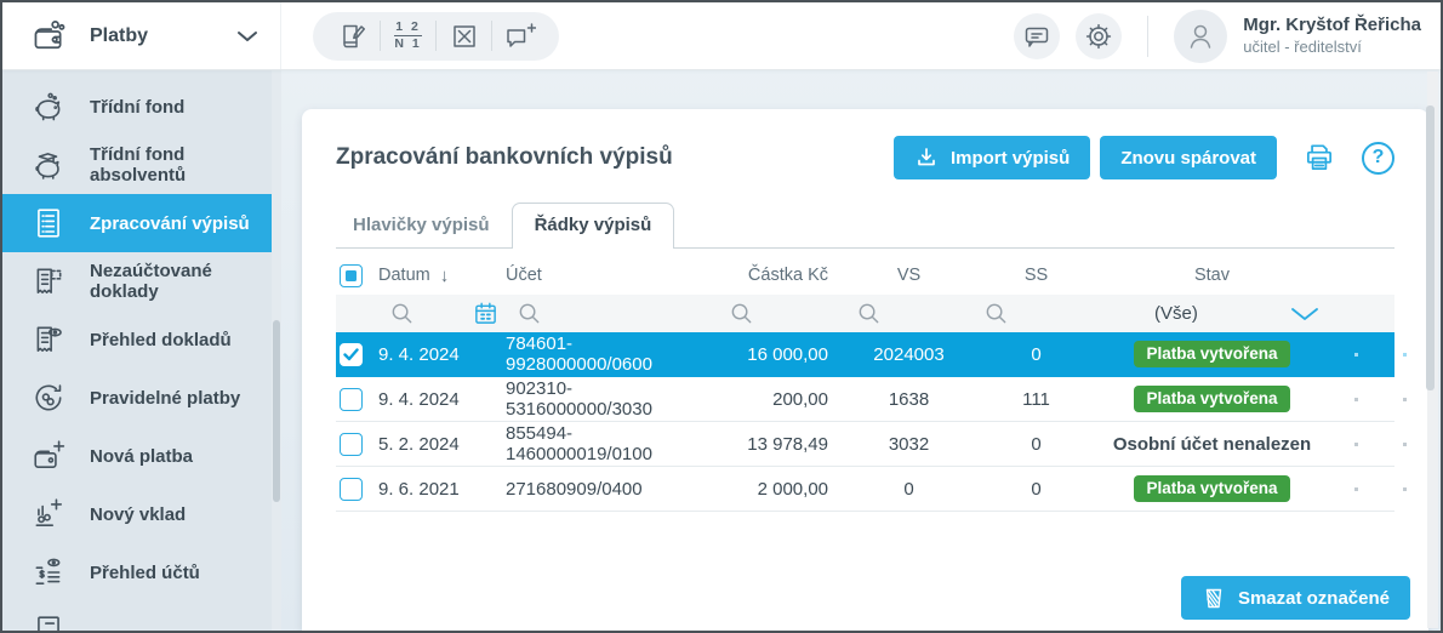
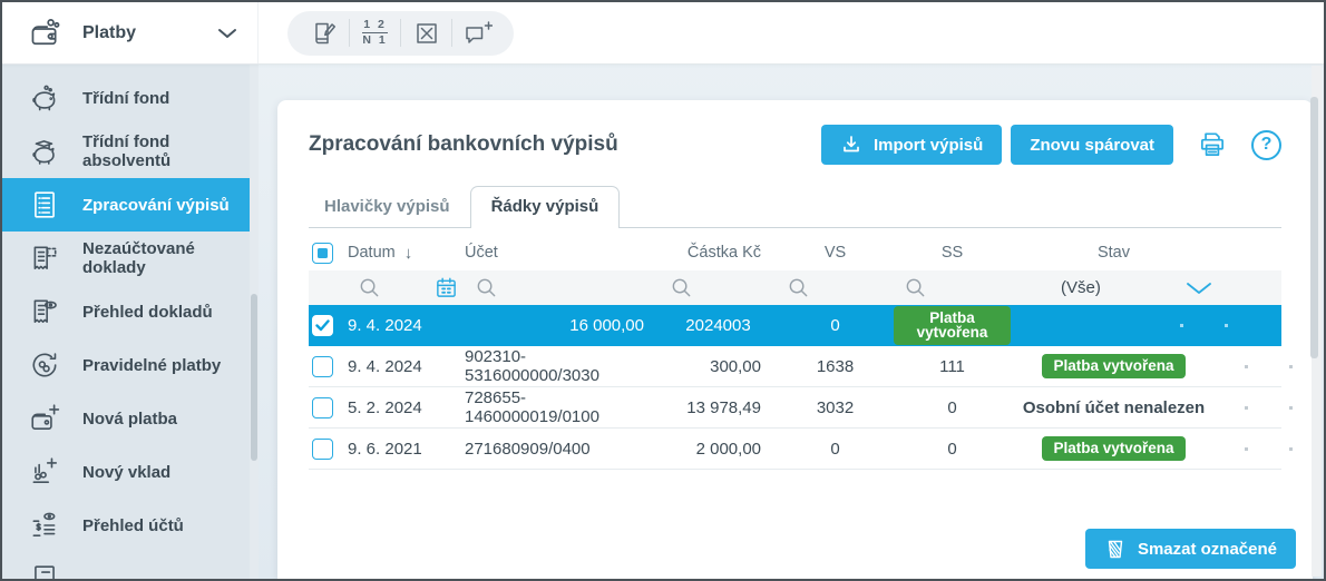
  Platby
  1 2
  N 1
- Mgr. Kryštof Řeřicha
- učitel - ředitelství
  Třídní fond
  Třídní fond absolventů
  Zpracování výpisů
  Nezaúčtované doklady
  Přehled dokladů
  Pravidelné platby
  Nová platba
  Nový vklad
  Přehled účtů
  Zpracování bankovních výpisů
  Import výpisů
  Znovu spárovat
  ?
  Hlavičky výpisů
  Řádky výpisů
  Datum
  ↓
  Účet
  Částka Kč
  VS
  SS
  Stav
  (Vše)
  9. 4. 2024
- 784601-9928000000/0600
  16 000,00
  2024003
  0
  Platba vytvořena
  9. 4. 2024
  902310-5316000000/3030
- 200,00
+ 300,00
  1638
  111
  Platba vytvořena
  5. 2. 2024
- 855494-1460000019/0100
+ 728655-1460000019/0100
  13 978,49
  3032
  0
  Osobní účet nenalezen
  9. 6. 2021
  271680909/0400
  2 000,00
  0
  0
  Platba vytvořena
  Smazat označené
